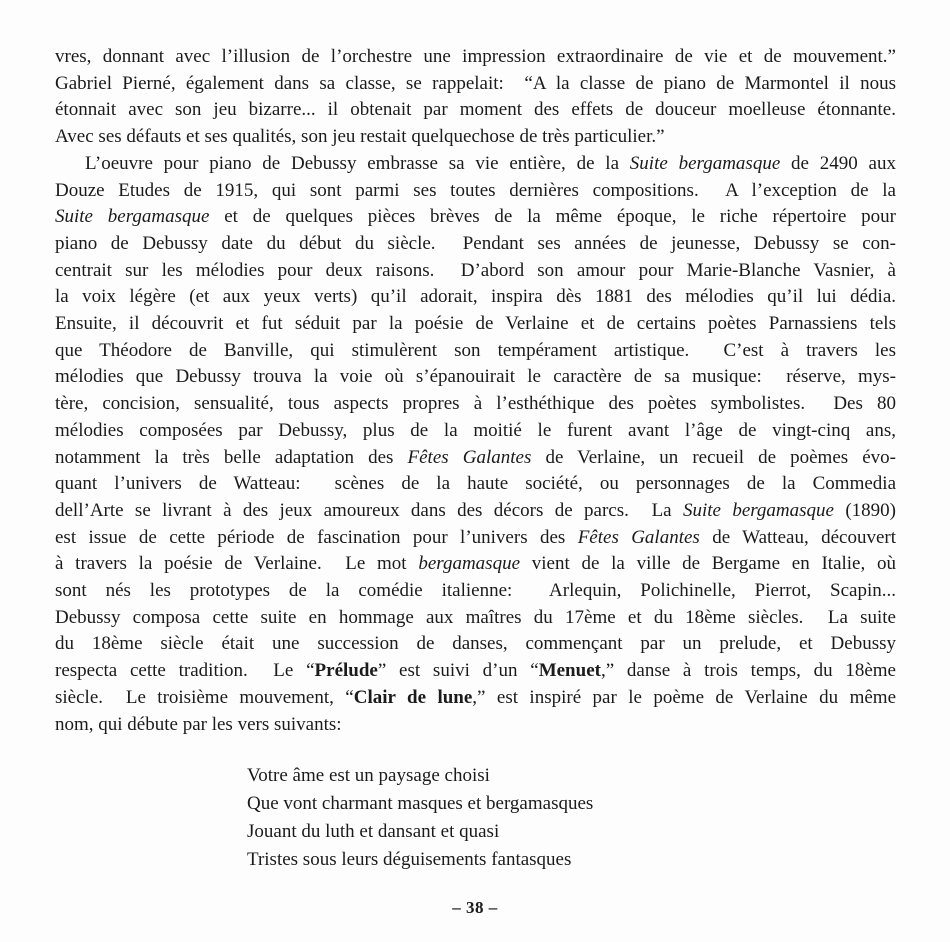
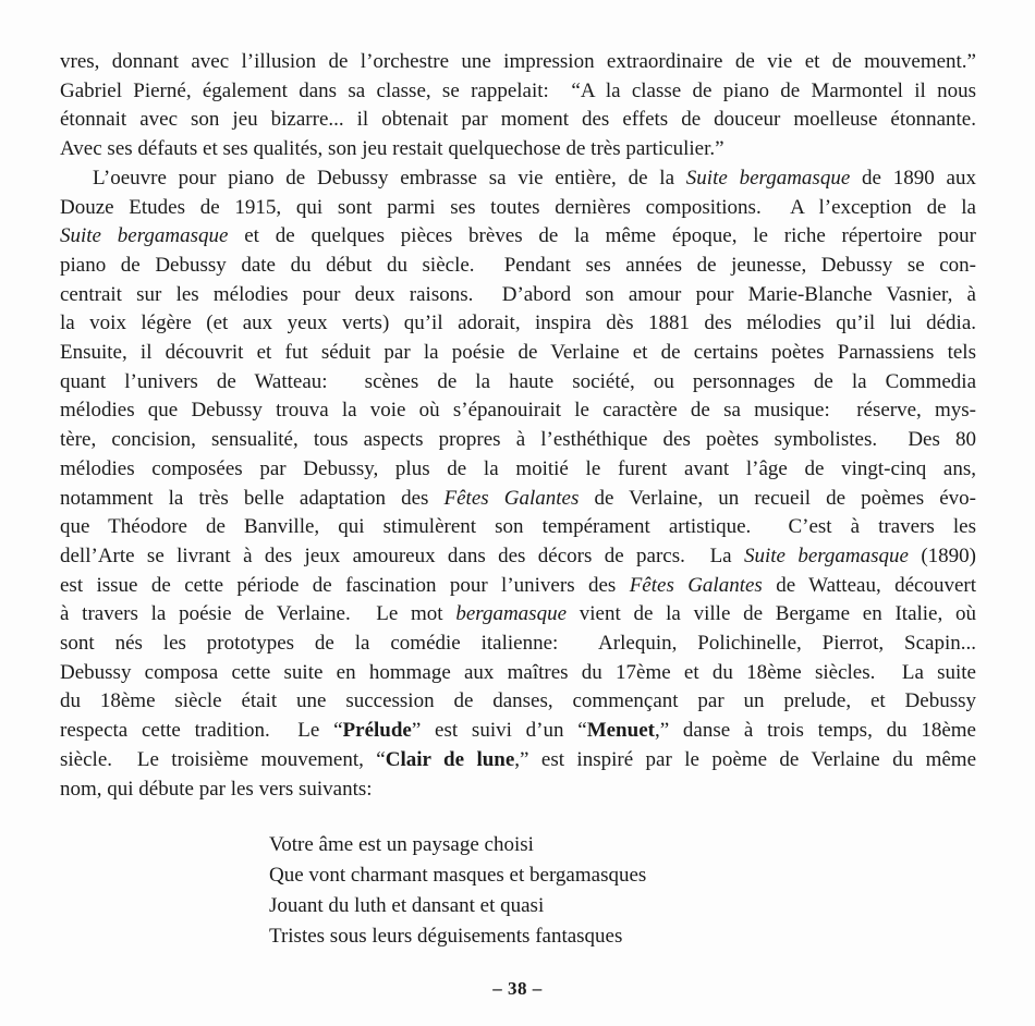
  vres, donnant avec l’illusion de l’orchestre une impression extraordinaire de vie et de mouvement.”
  Gabriel Pierné, également dans sa classe, se rappelait: “A la classe de piano de Marmontel il nous
  étonnait avec son jeu bizarre... il obtenait par moment des effets de douceur moelleuse étonnante.
  Avec ses défauts et ses qualités, son jeu restait quelquechose de très particulier.”
- L’oeuvre pour piano de Debussy embrasse sa vie entière, de la Suite bergamasque de 2490 aux
+ L’oeuvre pour piano de Debussy embrasse sa vie entière, de la Suite bergamasque de 1890 aux
  Douze Etudes de 1915, qui sont parmi ses toutes dernières compositions. A l’exception de la
  Suite bergamasque et de quelques pièces brèves de la même époque, le riche répertoire pour
  piano de Debussy date du début du siècle. Pendant ses années de jeunesse, Debussy se con-
  centrait sur les mélodies pour deux raisons. D’abord son amour pour Marie-Blanche Vasnier, à
  la voix légère (et aux yeux verts) qu’il adorait, inspira dès 1881 des mélodies qu’il lui dédia.
  Ensuite, il découvrit et fut séduit par la poésie de Verlaine et de certains poètes Parnassiens tels
- que Théodore de Banville, qui stimulèrent son tempérament artistique. C’est à travers les
+ quant l’univers de Watteau: scènes de la haute société, ou personnages de la Commedia
  mélodies que Debussy trouva la voie où s’épanouirait le caractère de sa musique: réserve, mys-
  tère, concision, sensualité, tous aspects propres à l’esthéthique des poètes symbolistes. Des 80
  mélodies composées par Debussy, plus de la moitié le furent avant l’âge de vingt-cinq ans,
  notamment la très belle adaptation des Fêtes Galantes de Verlaine, un recueil de poèmes évo-
- quant l’univers de Watteau: scènes de la haute société, ou personnages de la Commedia
+ que Théodore de Banville, qui stimulèrent son tempérament artistique. C’est à travers les
  dell’Arte se livrant à des jeux amoureux dans des décors de parcs. La Suite bergamasque (1890)
  est issue de cette période de fascination pour l’univers des Fêtes Galantes de Watteau, découvert
  à travers la poésie de Verlaine. Le mot bergamasque vient de la ville de Bergame en Italie, où
  sont nés les prototypes de la comédie italienne: Arlequin, Polichinelle, Pierrot, Scapin...
  Debussy composa cette suite en hommage aux maîtres du 17ème et du 18ème siècles. La suite
  du 18ème siècle était une succession de danses, commençant par un prelude, et Debussy
  respecta cette tradition. Le “Prélude” est suivi d’un “Menuet,” danse à trois temps, du 18ème
  siècle. Le troisième mouvement, “Clair de lune,” est inspiré par le poème de Verlaine du même
  nom, qui débute par les vers suivants:
  Votre âme est un paysage choisi
  Que vont charmant masques et bergamasques
  Jouant du luth et dansant et quasi
  Tristes sous leurs déguisements fantasques
  – 38 –
